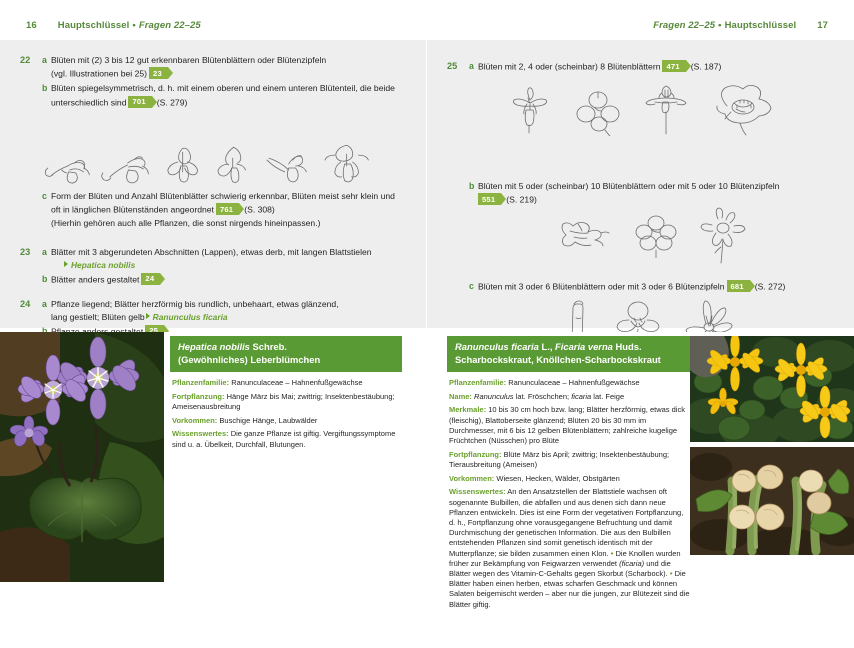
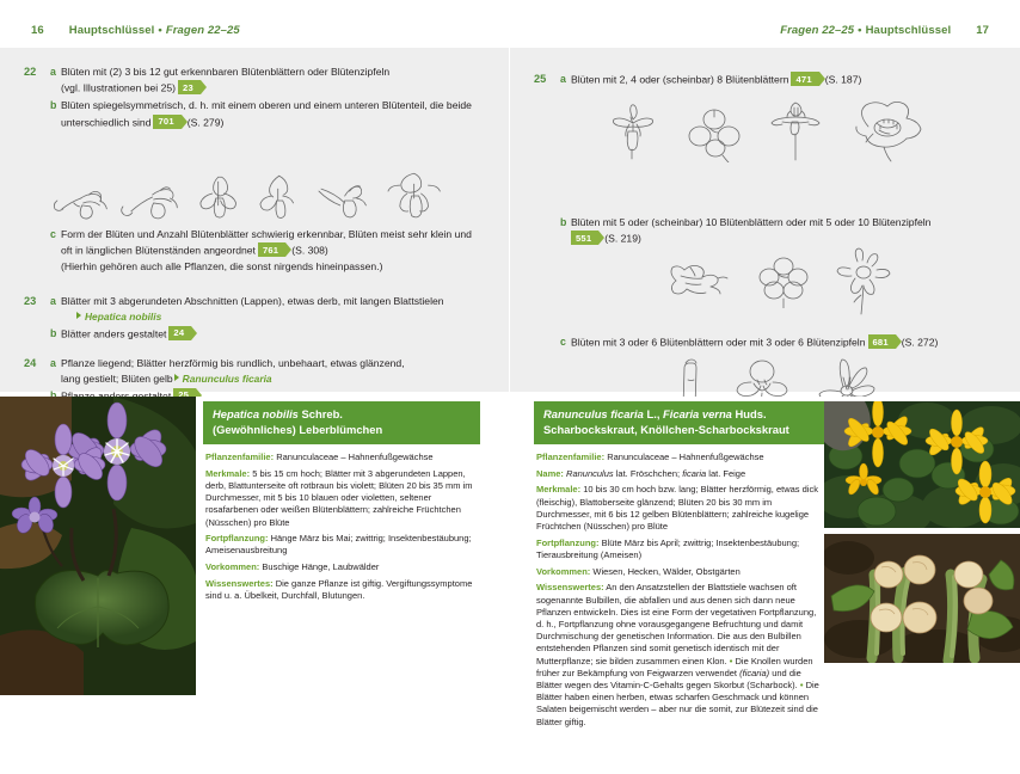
  16 Hauptschlüssel • Fragen 22–25
  Fragen 22–25 • Hauptschlüssel 17
  22
  a
  Blüten mit (2) 3 bis 12 gut erkennbaren Blütenblättern oder Blütenzipfeln
  (vgl. Illustrationen bei 25) 23
  b
  Blüten spiegelsymmetrisch, d. h. mit einem oberen und einem unteren Blütenteil, die beide
  unterschiedlich sind 701 (S. 279)
  c
  Form der Blüten und Anzahl Blütenblätter schwierig erkennbar, Blüten meist sehr klein und
  oft in länglichen Blütenständen angeordnet 761 (S. 308)
  (Hierhin gehören auch alle Pflanzen, die sonst nirgends hineinpassen.)
  23
  a
  Blätter mit 3 abgerundeten Abschnitten (Lappen), etwas derb, mit langen Blattstielen
  Hepatica nobilis
  b
  Blätter anders gestaltet 24
  24
  a
  Pflanze liegend; Blätter herzförmig bis rundlich, unbehaart, etwas glänzend,
  lang gestielt; Blüten gelb Ranunculus ficaria
  b
  25
  a
  Blüten mit 2, 4 oder (scheinbar) 8 Blütenblättern 471 (S. 187)
  b
  Blüten mit 5 oder (scheinbar) 10 Blütenblättern oder mit 5 oder 10 Blütenzipfeln
  551 (S. 219)
  c
  Blüten mit 3 oder 6 Blütenblättern oder mit 3 oder 6 Blütenzipfeln 681 (S. 272)
  Hepatica nobilis Schreb.
  (Gewöhnliches) Leberblümchen
  Pflanzenfamilie: Ranunculaceae – Hahnenfußgewächse
+ Merkmale: 5 bis 15 cm hoch; Blätter mit 3 abgerundeten Lappen, derb, Blattunterseite oft rotbraun bis violett; Blüten 20 bis 35 mm im Durchmesser, mit 5 bis 10 blauen oder violetten, seltener rosafarbenen oder weißen Blütenblättern; zahlreiche Früchtchen (Nüsschen) pro Blüte
  Fortpflanzung: Hänge März bis Mai; zwittrig; Insektenbestäubung; Ameisenausbreitung
  Vorkommen: Buschige Hänge, Laubwälder
  Wissenswertes: Die ganze Pflanze ist giftig. Vergiftungssymptome sind u. a. Übelkeit, Durchfall, Blutungen.
  Ranunculus ficaria L., Ficaria verna Huds.
  Scharbockskraut, Knöllchen-Scharbockskraut
  Pflanzenfamilie: Ranunculaceae – Hahnenfußgewächse
  Name: Ranunculus lat. Fröschchen; ficaria lat. Feige
  Merkmale: 10 bis 30 cm hoch bzw. lang; Blätter herzförmig, etwas dick (fleischig), Blattoberseite glänzend; Blüten 20 bis 30 mm im Durchmesser, mit 6 bis 12 gelben Blütenblättern; zahlreiche kugelige Früchtchen (Nüsschen) pro Blüte
  Fortpflanzung: Blüte März bis April; zwittrig; Insektenbestäubung; Tierausbreitung (Ameisen)
  Vorkommen: Wiesen, Hecken, Wälder, Obstgärten
- Wissenswertes: An den Ansatzstellen der Blattstiele wachsen oft sogenannte Bulbillen, die abfallen und aus denen sich dann neue Pflanzen entwickeln. Dies ist eine Form der vegetativen Fortpflanzung, d. h., Fortpflanzung ohne vorausgegangene Befruchtung und damit Durchmischung der genetischen Information. Die aus den Bulbillen entstehenden Pflanzen sind somit genetisch identisch mit der Mutterpflanze; sie bilden zusammen einen Klon. • Die Knollen wurden früher zur Bekämpfung von Feigwarzen verwendet (ficaria) und die Blätter wegen des Vitamin-C-Gehalts gegen Skorbut (Scharbock). • Die Blätter haben einen herben, etwas scharfen Geschmack und können Salaten beigemischt werden – aber nur die jungen, zur Blütezeit sind die Blätter giftig.
+ Wissenswertes: An den Ansatzstellen der Blattstiele wachsen oft sogenannte Bulbillen, die abfallen und aus denen sich dann neue Pflanzen entwickeln. Dies ist eine Form der vegetativen Fortpflanzung, d. h., Fortpflanzung ohne vorausgegangene Befruchtung und damit Durchmischung der genetischen Information. Die aus den Bulbillen entstehenden Pflanzen sind somit genetisch identisch mit der Mutterpflanze; sie bilden zusammen einen Klon. • Die Knollen wurden früher zur Bekämpfung von Feigwarzen verwendet (ficaria) und die Blätter wegen des Vitamin-C-Gehalts gegen Skorbut (Scharbock). • Die Blätter haben einen herben, etwas scharfen Geschmack und können Salaten beigemischt werden – aber nur die somit, zur Blütezeit sind die Blätter giftig.
